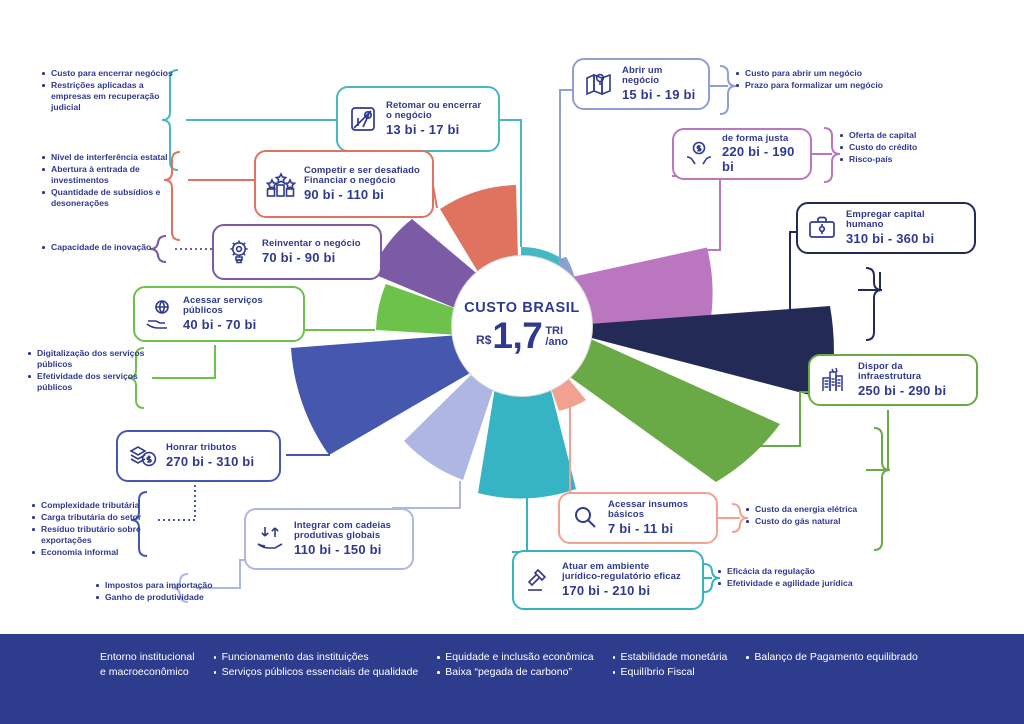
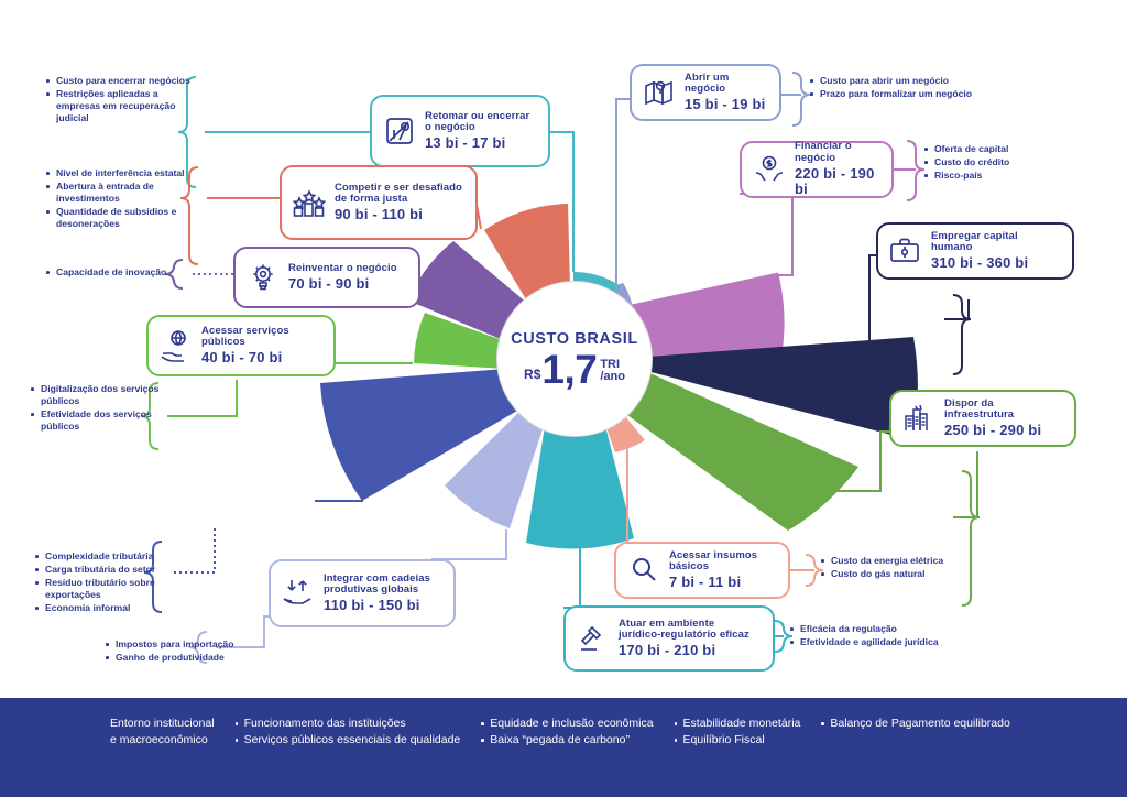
  CUSTO BRASIL
  R$
  1,7
  TRI
  /ano
  Retomar ou encerrar
  o negócio
  13 bi - 17 bi
  Competir e ser desafiado
- Financiar o negócio
+ de forma justa
  90 bi - 110 bi
  Reinventar o negócio
  70 bi - 90 bi
  Acessar serviços públicos
  40 bi - 70 bi
- Honrar tributos
- 270 bi - 310 bi
  Integrar com cadeias
  produtivas globais
  110 bi - 150 bi
  Atuar em ambiente
  jurídico-regulatório eficaz
  170 bi - 210 bi
  Acessar insumos básicos
  7 bi - 11 bi
  Dispor da infraestrutura
  250 bi - 290 bi
  Empregar capital humano
  310 bi - 360 bi
- de forma justa
+ Financiar o negócio
  220 bi - 190 bi
  Abrir um negócio
  15 bi - 19 bi
  Custo para encerrar negócios
  Restrições aplicadas a empresas em recuperação judicial
  Nível de interferência estatal
  Abertura à entrada de investimentos
  Quantidade de subsídios e desonerações
  Capacidade de inovação
  Digitalização dos serviços públicos
  Efetividade dos serviços públicos
  Complexidade tributária
  Carga tributária do setor
  Resíduo tributário sobre exportações
  Economia informal
  Impostos para importação
  Ganho de produtividade
  Eficácia da regulação
  Efetividade e agilidade jurídica
  Custo da energia elétrica
  Custo do gás natural
  Oferta de capital
  Custo do crédito
  Risco-país
  Custo para abrir um negócio
  Prazo para formalizar um negócio
  Entorno institucional
  e macroeconômico
  Funcionamento das instituições
  Serviços públicos essenciais de qualidade
  Equidade e inclusão econômica
  Baixa “pegada de carbono”
  Estabilidade monetária
  Equilíbrio Fiscal
  Balanço de Pagamento equilibrado
